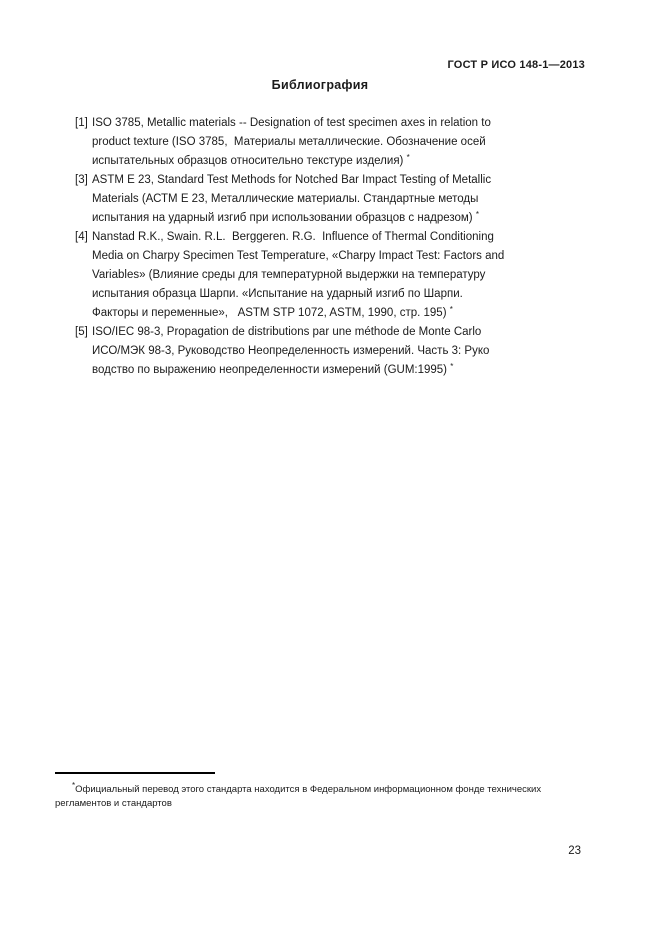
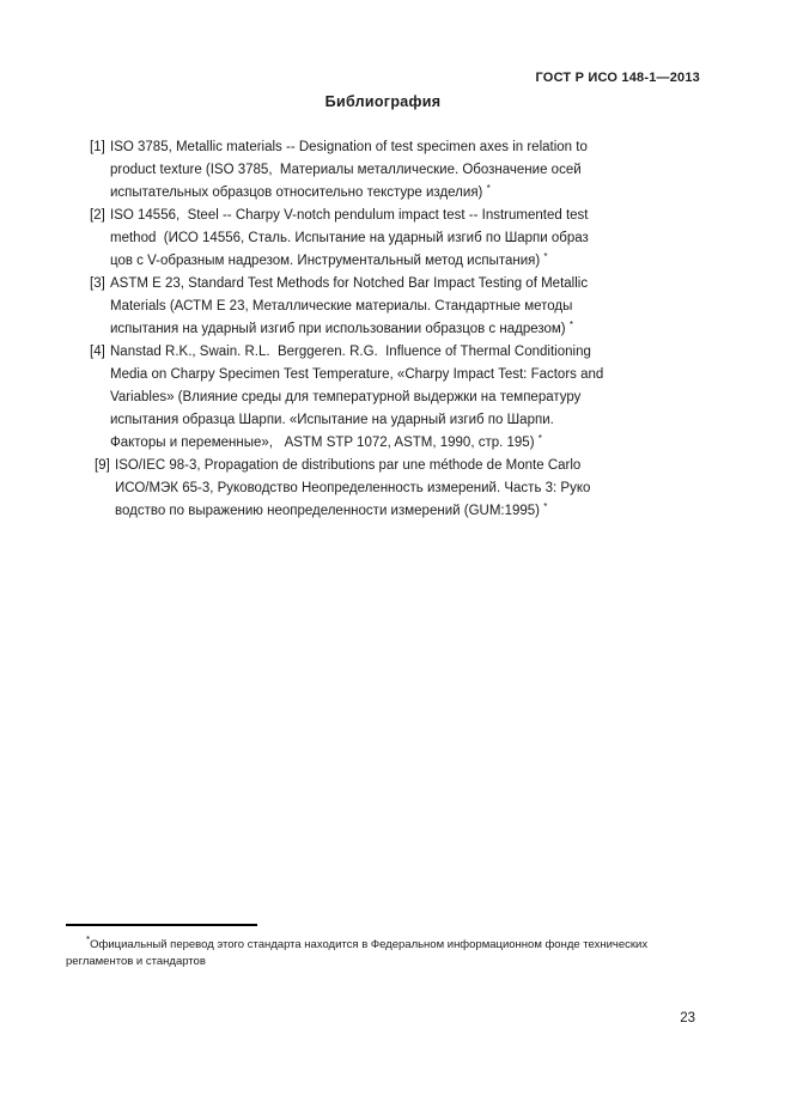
  ГОСТ Р ИСО 148-1—2013
  Библиография
  [1]
  ISO 3785, Metallic materials -- Designation of test specimen axes in relation to
  product texture (ISO 3785, Материалы металлические. Обозначение осей
  испытательных образцов относительно текстуре изделия) *
+ [2]
+ ISO 14556, Steel -- Charpy V-notch pendulum impact test -- Instrumented test
+ method (ИСО 14556, Сталь. Испытание на ударный изгиб по Шарпи образ
+ цов с V-образным надрезом. Инструментальный метод испытания) *
  [3]
  ASTM E 23, Standard Test Methods for Notched Bar Impact Testing of Metallic
  Materials (АСТМ Е 23, Металлические материалы. Стандартные методы
  испытания на ударный изгиб при использовании образцов с надрезом) *
  [4]
  Nanstad R.K., Swain. R.L. Berggeren. R.G. Influence of Thermal Conditioning
  Media on Charpy Specimen Test Temperature, «Charpy Impact Test: Factors and
  Variables» (Влияние среды для температурной выдержки на температуру
  испытания образца Шарпи. «Испытание на ударный изгиб по Шарпи.
  Факторы и переменные», ASTM STP 1072, ASTM, 1990, стр. 195) *
- [5]
+ [9]
  ISO/IEC 98-3, Propagation de distributions par une méthode de Monte Carlo
- ИСО/МЭК 98-3, Руководство Неопределенность измерений. Часть 3: Руко
+ ИСО/МЭК 65-3, Руководство Неопределенность измерений. Часть 3: Руко
  водство по выражению неопределенности измерений (GUM:1995) *
  *Официальный перевод этого стандарта находится в Федеральном информационном фонде технических
  регламентов и стандартов
  23
